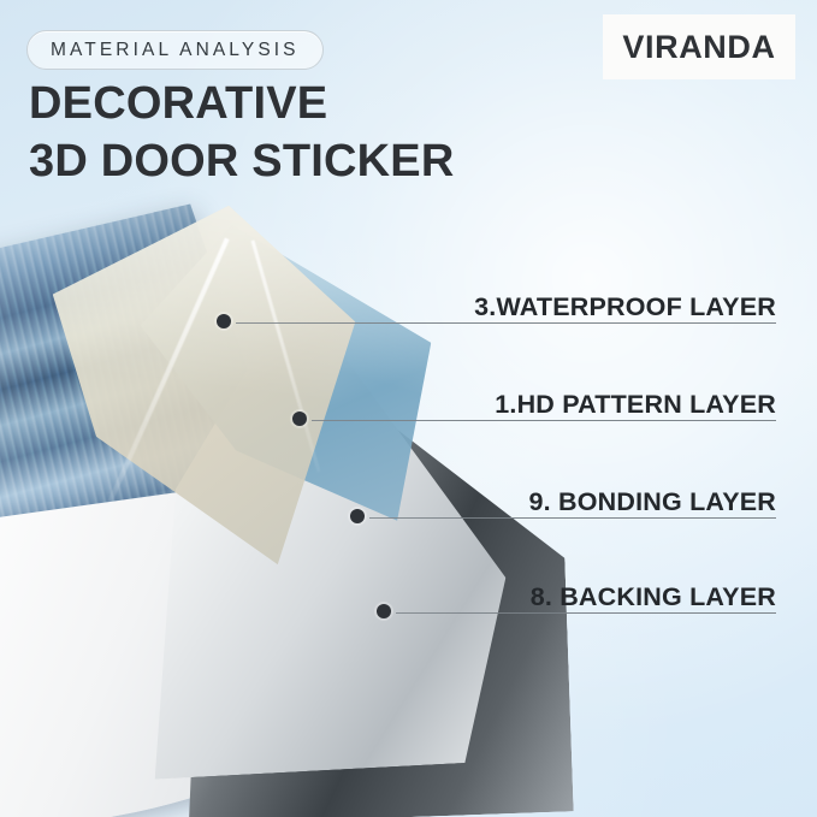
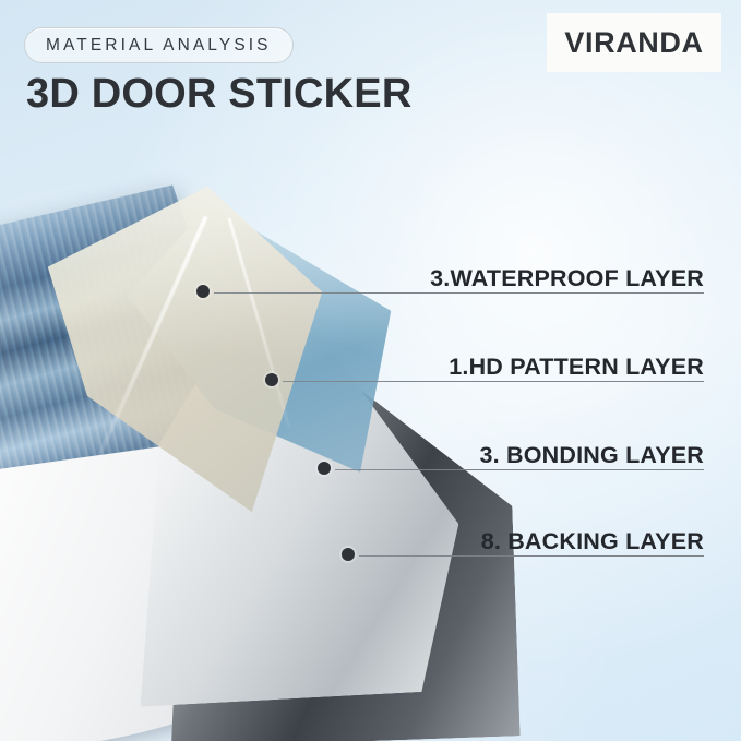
  MATERIAL ANALYSIS
- DECORATIVE
  3D DOOR STICKER
  VIRANDA
  3.WATERPROOF LAYER
  1.HD PATTERN LAYER
- 9. BONDING LAYER
+ 3. BONDING LAYER
  8. BACKING LAYER
